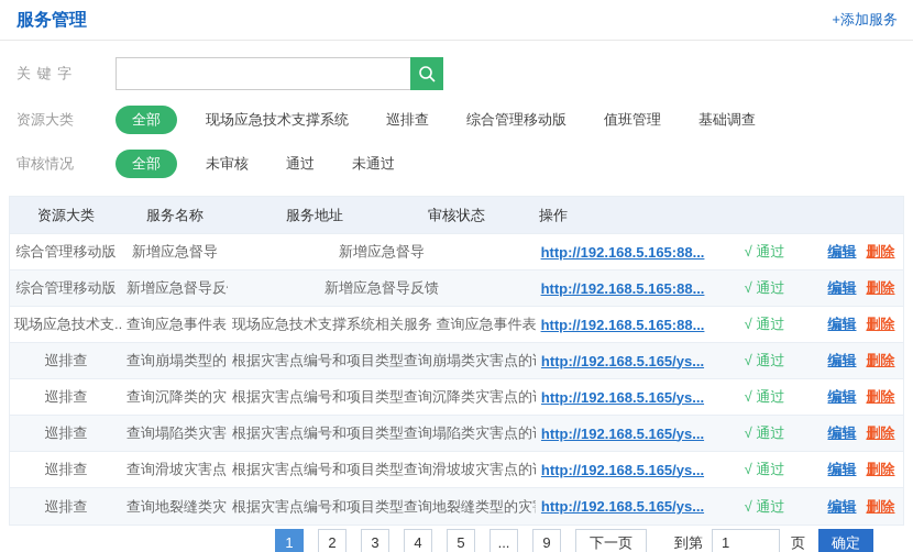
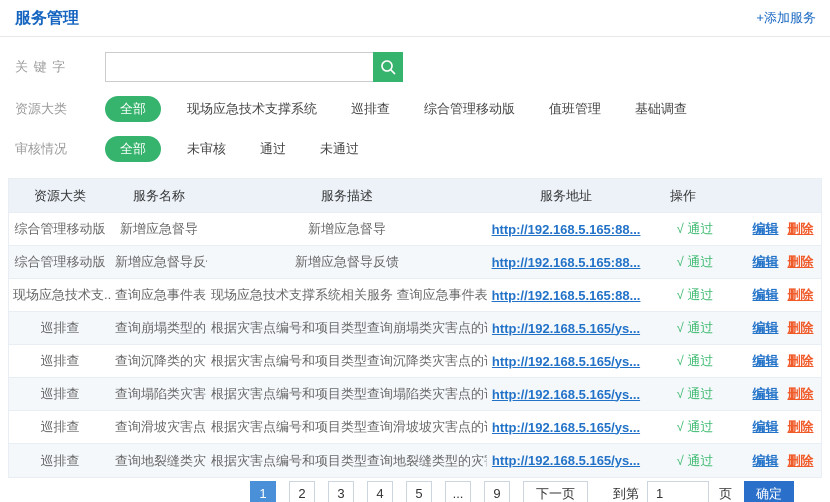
  服务管理
  +添加服务
  关 键 字
  资源大类
  全部
  现场应急技术支撑系统
  巡排查
  综合管理移动版
  值班管理
  基础调查
  审核情况
  全部
  未审核
  通过
  未通过
  资源大类
  服务名称
+ 服务描述
  服务地址
- 审核状态
  操作
  综合管理移动版
  新增应急督导
  新增应急督导
  http://192.168.5.165:88...
  √ 通过
  编辑 删除
  综合管理移动版
  新增应急督导反
  新增应急督导反馈
  http://192.168.5.165:88...
  √ 通过
  编辑 删除
  现场应急技术支..
  查询应急事件表
  现场应急技术支撑系统相关服务 查询应急事件表
  http://192.168.5.165:88...
  √ 通过
  编辑 删除
  巡排查
  查询崩塌类型的
  根据灾害点编号和项目类型查询崩塌类灾害点的
  http://192.168.5.165/ys...
  √ 通过
  编辑 删除
  巡排查
  查询沉降类的灾
  根据灾害点编号和项目类型查询沉降类灾害点的
  http://192.168.5.165/ys...
  √ 通过
  编辑 删除
  巡排查
  查询塌陷类灾害
  根据灾害点编号和项目类型查询塌陷类灾害点的
  http://192.168.5.165/ys...
  √ 通过
  编辑 删除
  巡排查
  查询滑坡灾害点
  根据灾害点编号和项目类型查询滑坡坡灾害点的
  http://192.168.5.165/ys...
  √ 通过
  编辑 删除
  巡排查
  查询地裂缝类灾
  根据灾害点编号和项目类型查询地裂缝类型的灾
  http://192.168.5.165/ys...
  √ 通过
  编辑 删除
  1
  2
  3
  4
  5
  ...
  9
  下一页
  到第
  1
  页
  确定
